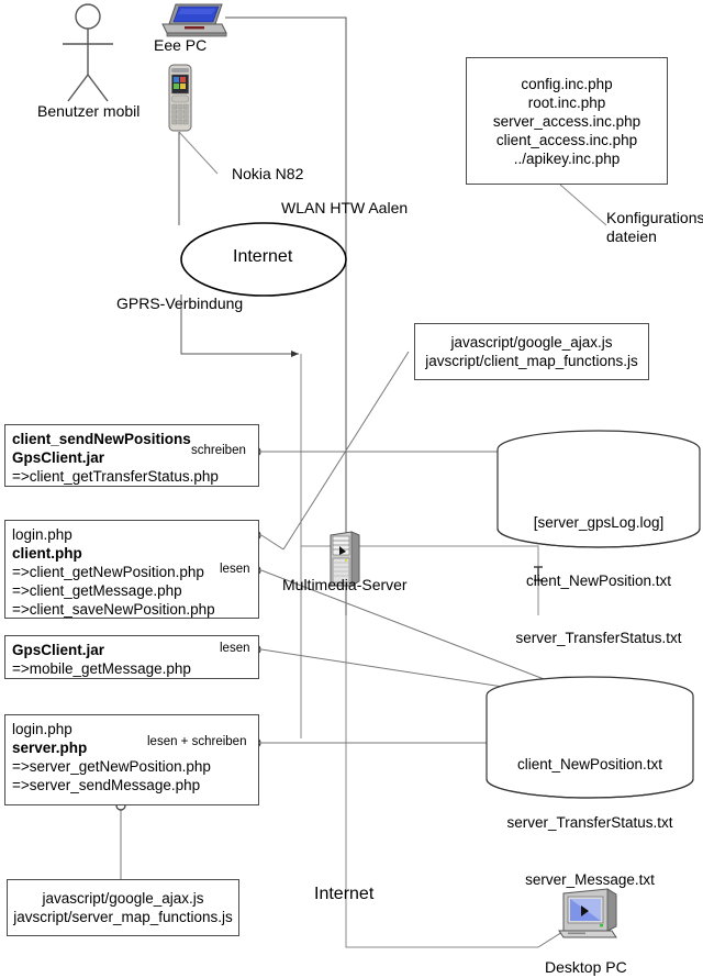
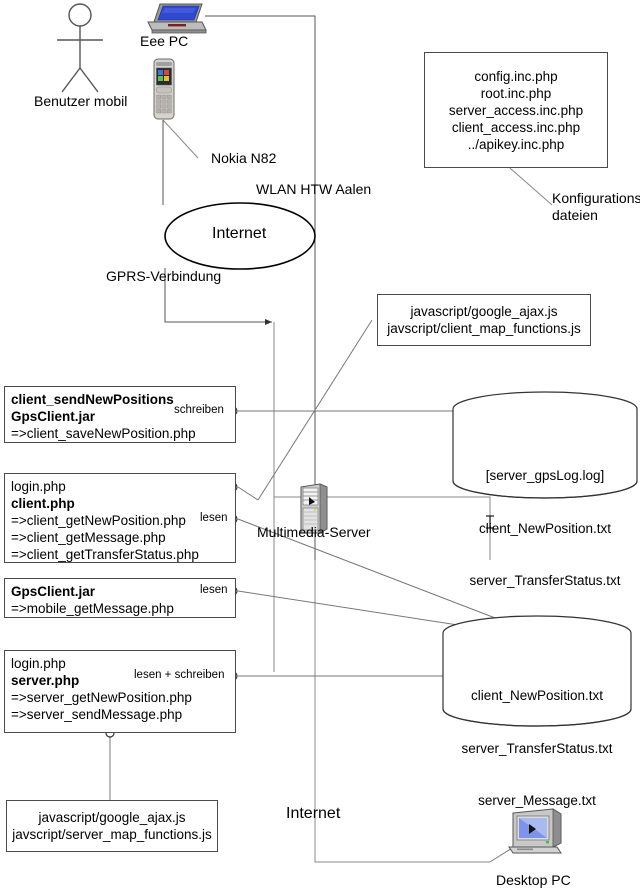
  Benutzer mobil
  Eee PC
  Nokia N82
  WLAN HTW Aalen
  GPRS-Verbindung
  Internet
  Internet
  Multimedia-Server
  Desktop PC
  Konfigurations
  dateien
  config.inc.php
  root.inc.php
  server_access.inc.php
  client_access.inc.php
  ../apikey.inc.php
  javascript/google_ajax.js
  javscript/client_map_functions.js
  javascript/google_ajax.js
  javscript/server_map_functions.js
  client_sendNewPositions
  GpsClient.jar
- =>client_getTransferStatus.php
+ =>client_saveNewPosition.php
  schreiben
  login.php
  client.php
  =>client_getNewPosition.php
  =>client_getMessage.php
- =>client_saveNewPosition.php
+ =>client_getTransferStatus.php
  lesen
  GpsClient.jar
  =>mobile_getMessage.php
  lesen
  login.php
  server.php
  =>server_getNewPosition.php
  =>server_sendMessage.php
  lesen + schreiben
  [server_gpsLog.log]
  client_NewPosition.txt
  server_TransferStatus.txt
  client_NewPosition.txt
  server_TransferStatus.txt
  server_Message.txt
